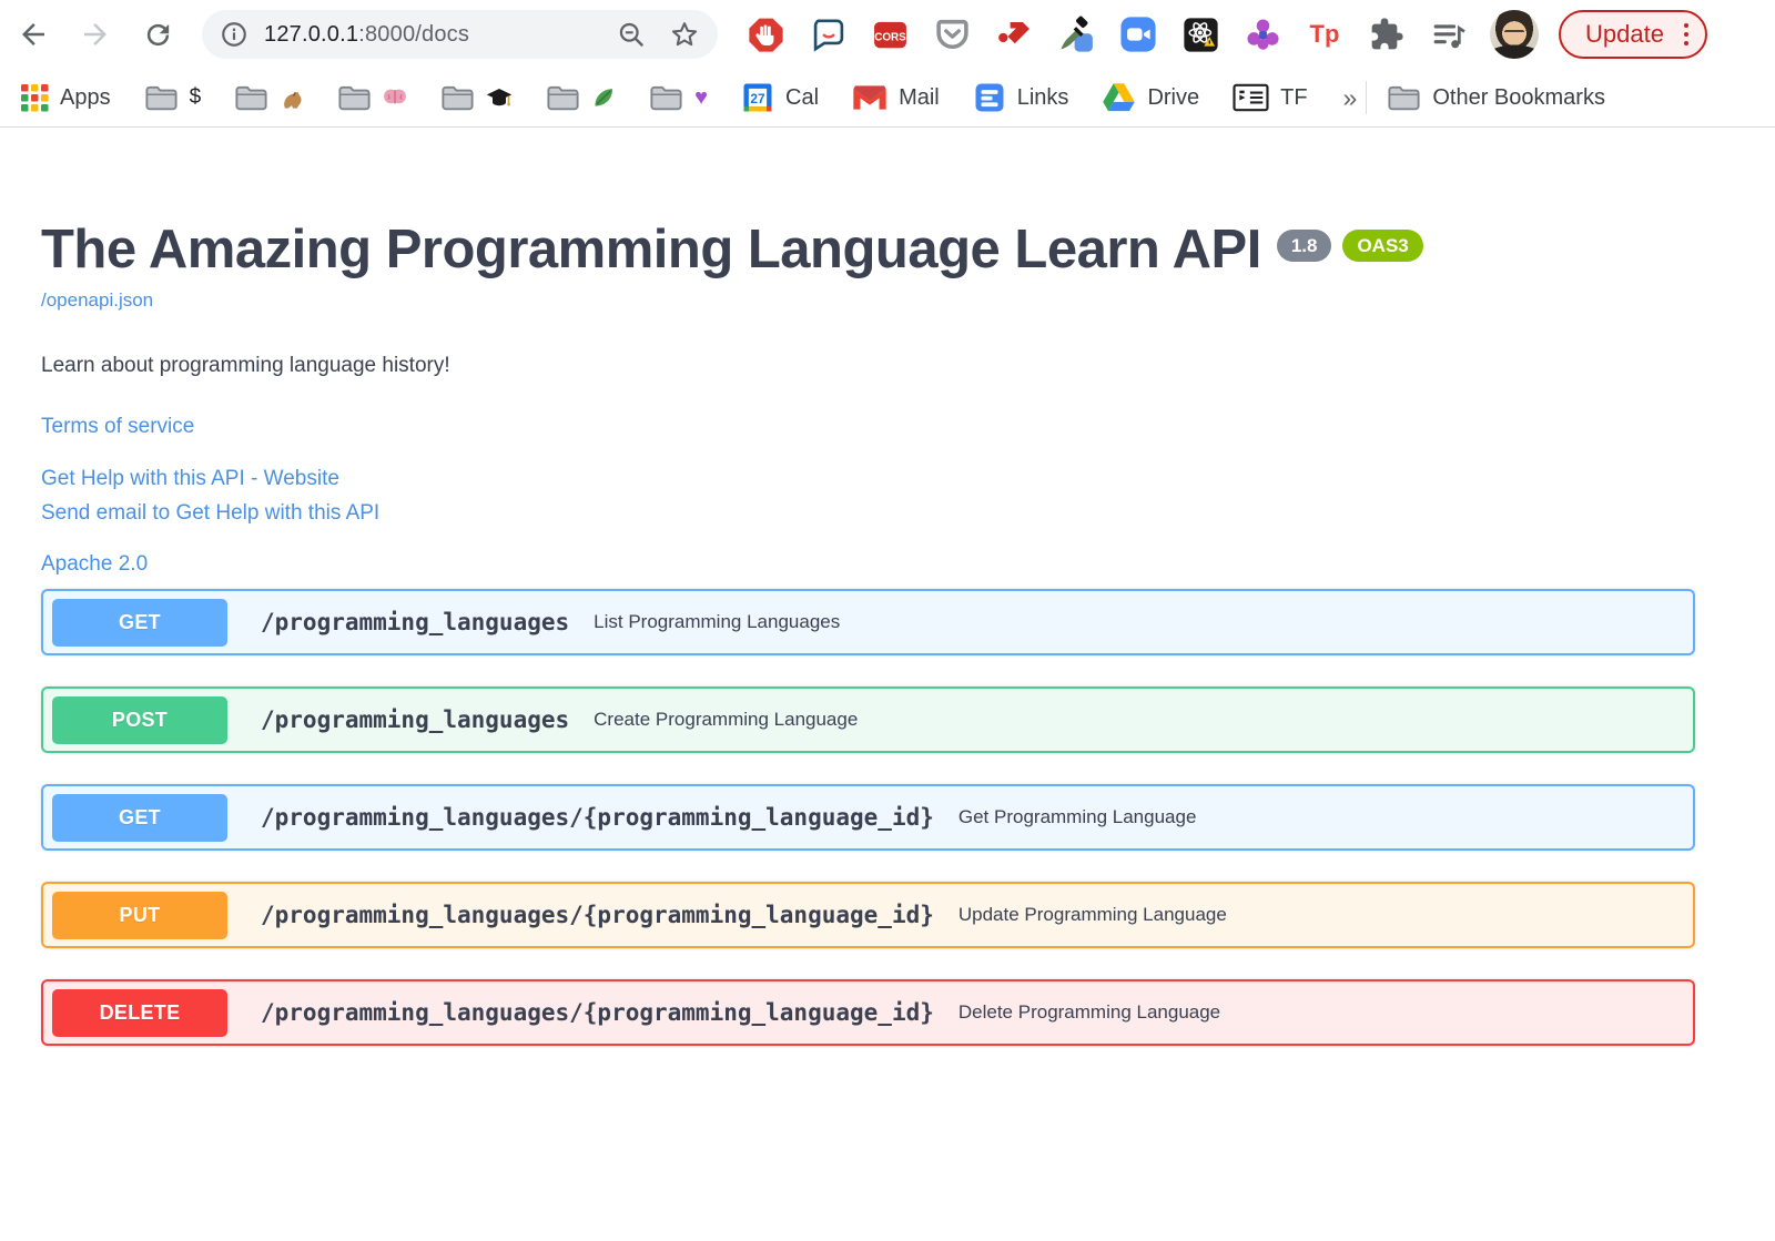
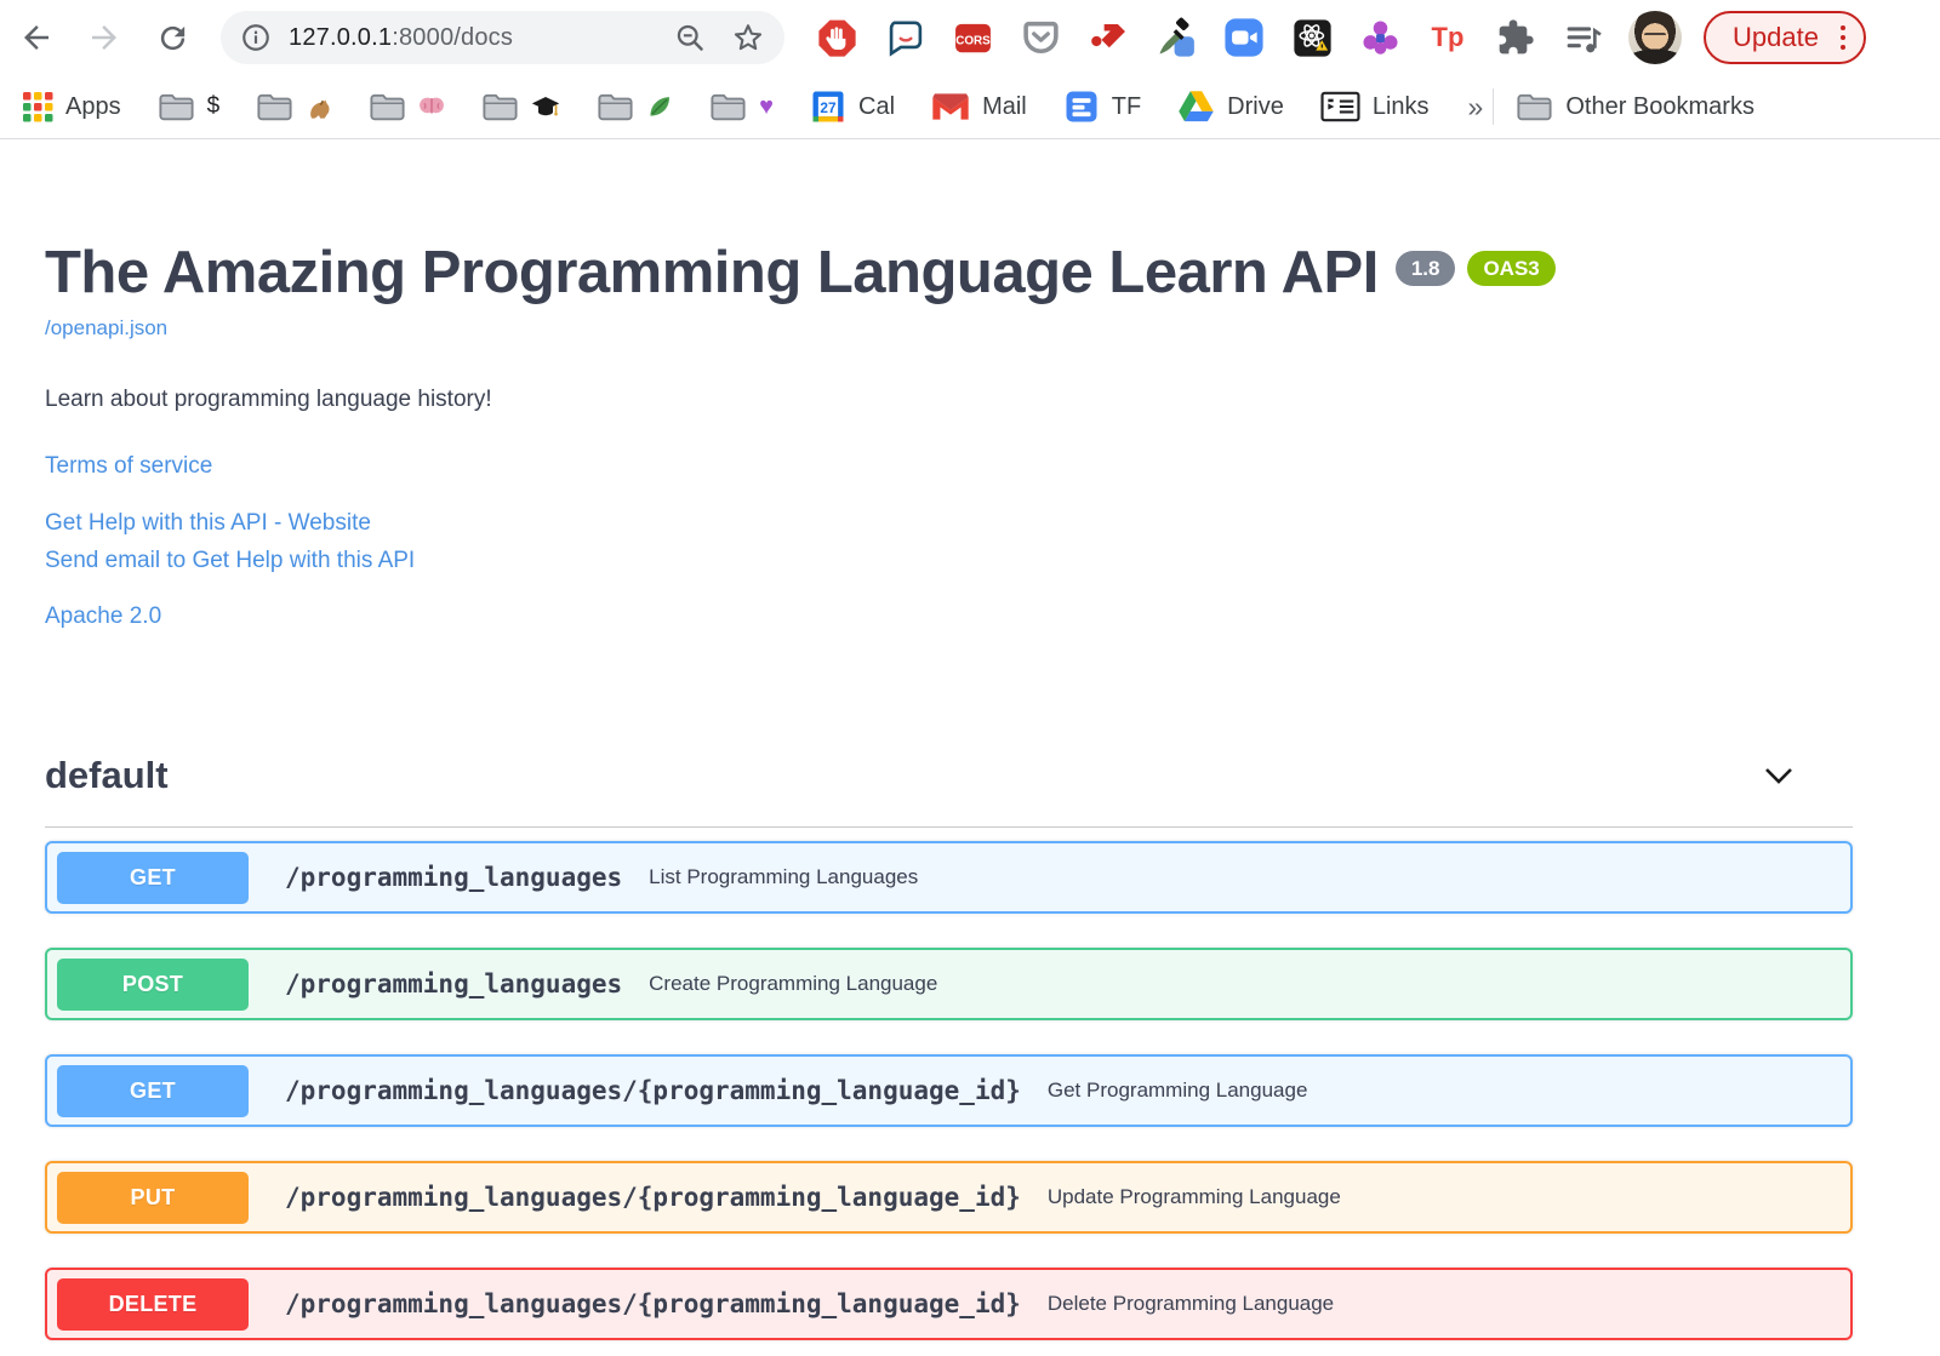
  127.0.0.1:8000/docs
  CORS
  Tp
  Update
  Apps
  $
  ♥
  27
  Cal
  Mail
- Links
+ TF
  Drive
- TF
+ Links
  »
  Other Bookmarks
  The Amazing Programming Language Learn API
  1.8
  OAS3
  /openapi.json
  Learn about programming language history!
  Terms of service
  Get Help with this API - Website
  Send email to Get Help with this API
  Apache 2.0
+ default
  GET
  /programming_languages
  List Programming Languages
  POST
  /programming_languages
  Create Programming Language
  GET
  /programming_languages/{programming_language_id}
  Get Programming Language
  PUT
  /programming_languages/{programming_language_id}
  Update Programming Language
  DELETE
  /programming_languages/{programming_language_id}
  Delete Programming Language
